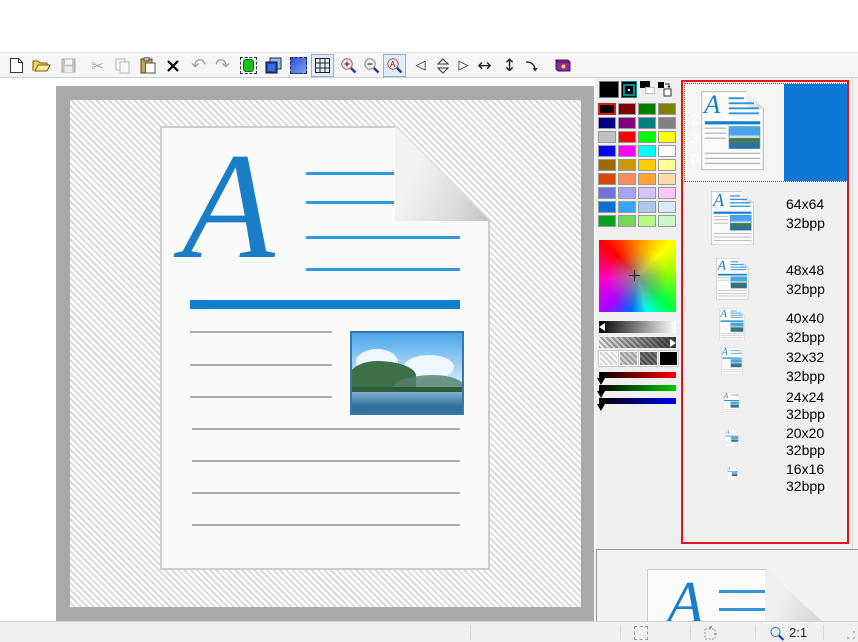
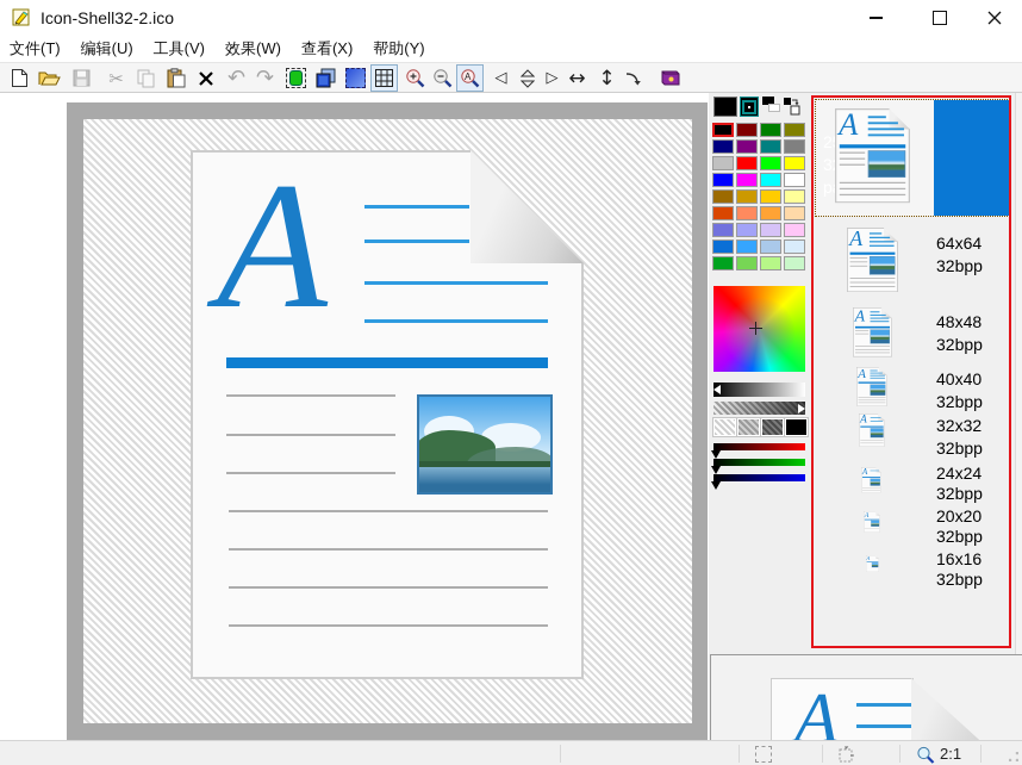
+ Icon-Shell32-2.ico
+ 文件(T)
+ 编辑(U)
+ 工具(V)
+ 效果(W)
+ 查看(X)
+ 帮助(Y)
  ✂
  ↶
  ↷
  A
  ◁
  ▷
  ↔
  ↕
  A
  A
  A
  64x64
  32bpp
  A
  48x48
  32bpp
  A
  40x40
  32bpp
  A
  32x32
  32bpp
  24x24
  32bpp
  20x20
  32bpp
  16x16
  32bpp
  A
  2:1
